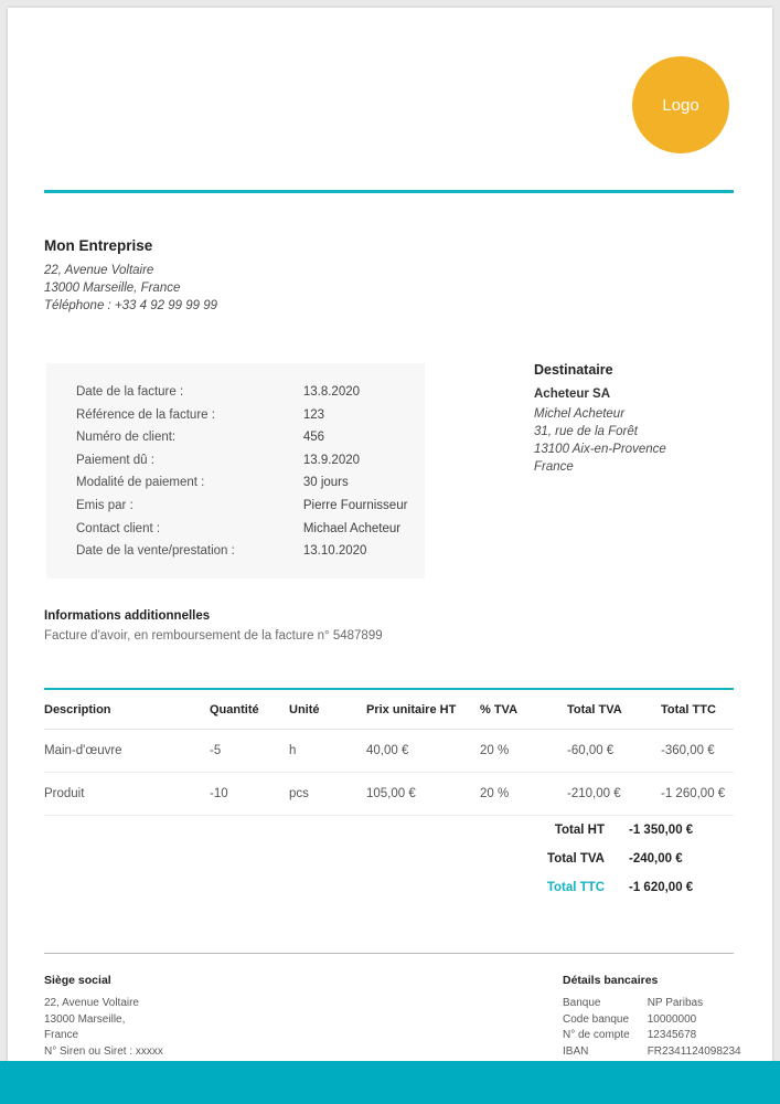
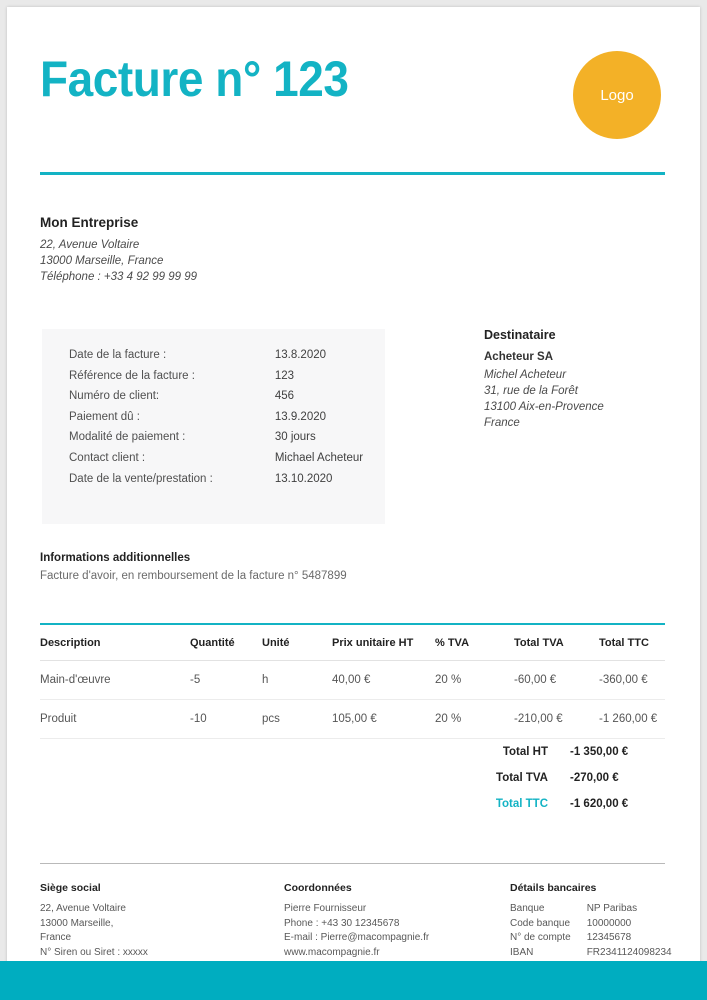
+ Facture n° 123
  Logo
  Mon Entreprise
  22, Avenue Voltaire
  13000 Marseille, France
  Téléphone : +33 4 92 99 99 99
  Date de la facture :	13.8.2020
  Référence de la facture :	123
  Numéro de client:	456
  Paiement dû :	13.9.2020
  Modalité de paiement :	30 jours
- Emis par :	Pierre Fournisseur
  Contact client :	Michael Acheteur
  Date de la vente/prestation :	13.10.2020
  Destinataire
  Acheteur SA
  Michel Acheteur
  31, rue de la Forêt
  13100 Aix-en-Provence
  France
  Informations additionnelles
  Facture d'avoir, en remboursement de la facture n° 5487899
  Description	Quantité	Unité	Prix unitaire HT	% TVA	Total TVA	Total TTC
  Main-d'œuvre	-5	h	40,00 €	20 %	-60,00 €	-360,00 €
  Produit	-10	pcs	105,00 €	20 %	-210,00 €	-1 260,00 €
  Total HT	-1 350,00 €
- Total TVA	-240,00 €
+ Total TVA	-270,00 €
  Total TTC	-1 620,00 €
  Siège social
  22, Avenue Voltaire
  13000 Marseille,
  France
  N° Siren ou Siret : xxxxx
+ Coordonnées
+ Pierre Fournisseur
+ Phone : +43 30 12345678
+ E-mail : Pierre@macompagnie.fr
+ www.macompagnie.fr
  Détails bancaires
  Banque	NP Paribas
  Code banque	10000000
  N° de compte	12345678
  IBAN	FR2341124098234
